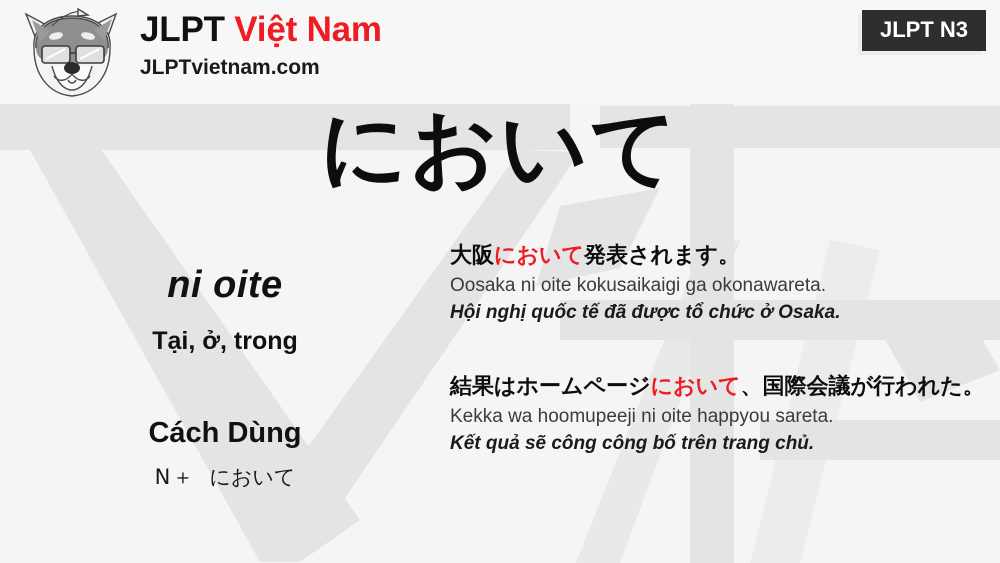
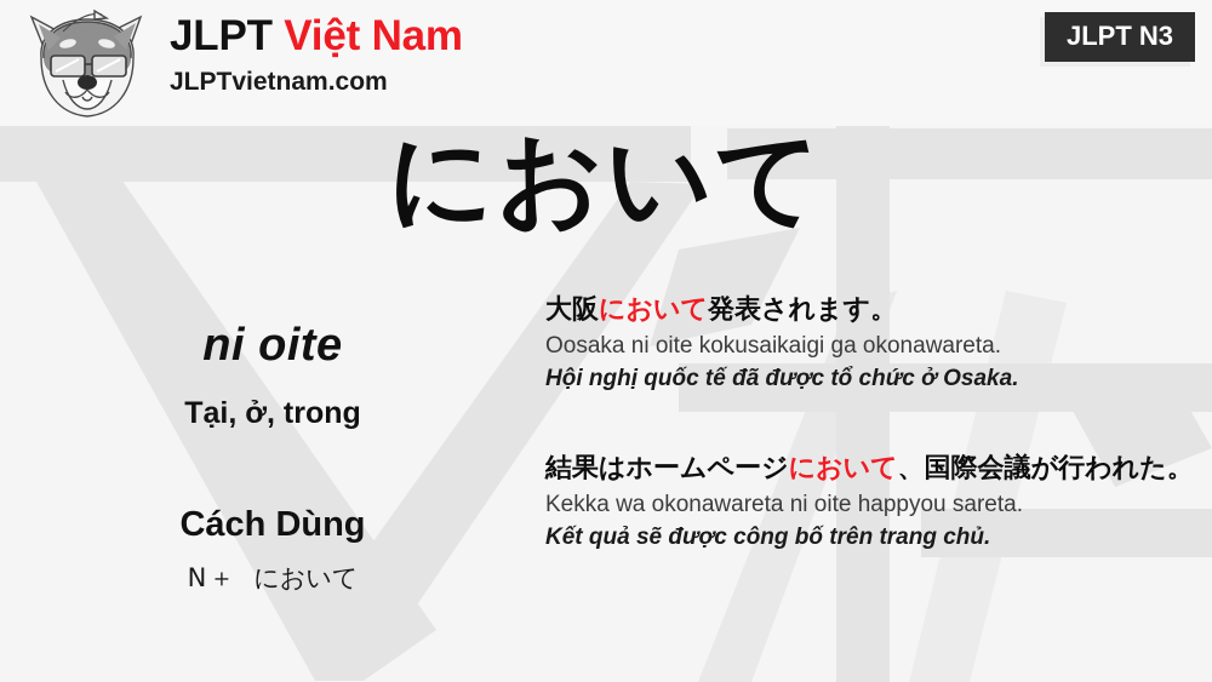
  JLPT Việt Nam
  JLPTvietnam.com
  JLPT N3
  において
  ni oite
  Tại, ở, trong
  Cách Dùng
  N＋ において
  大阪において発表されます。
  Oosaka ni oite kokusaikaigi ga okonawareta.
  Hội nghị quốc tế đã được tổ chức ở Osaka.
  結果はホームページにおいて、国際会議が行われた。
- Kekka wa hoomupeeji ni oite happyou sareta.
+ Kekka wa okonawareta ni oite happyou sareta.
- Kết quả sẽ công công bố trên trang chủ.
+ Kết quả sẽ được công bố trên trang chủ.
